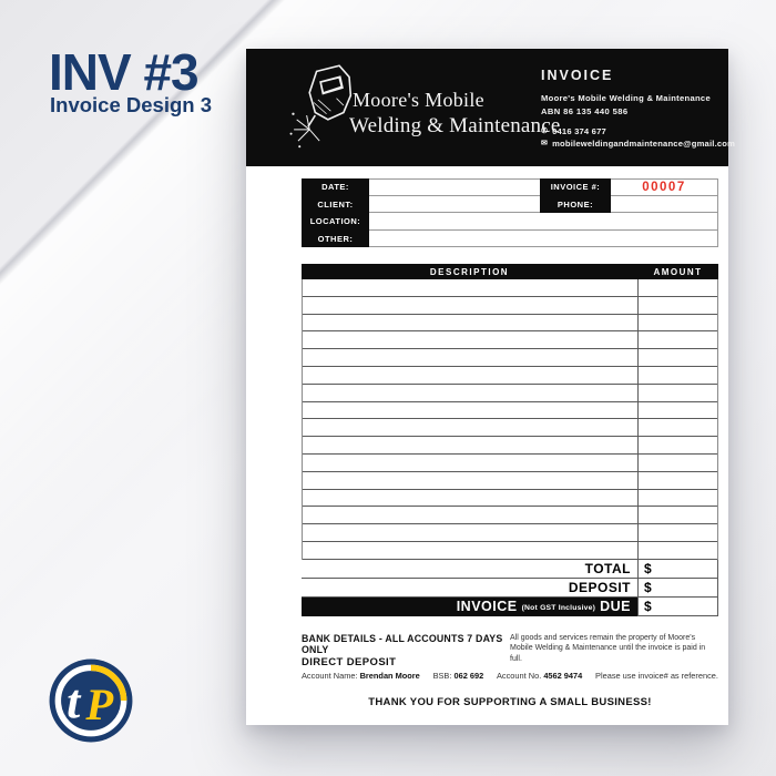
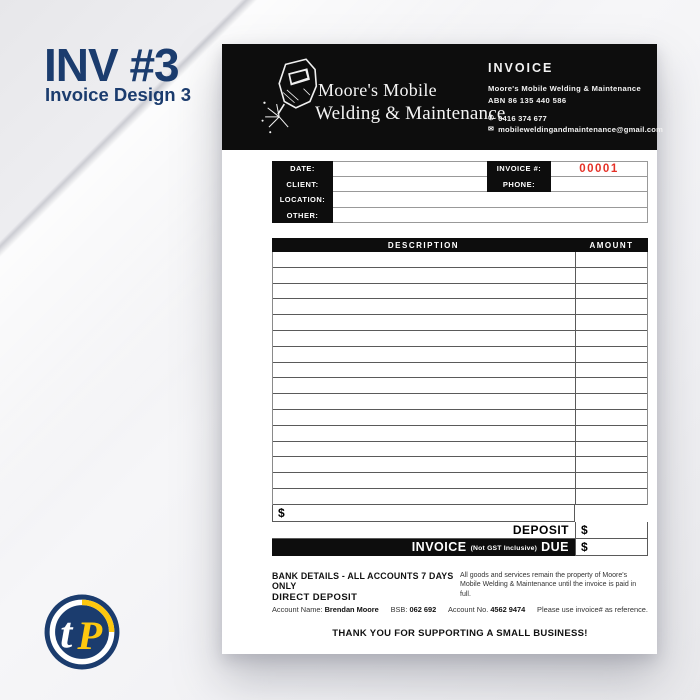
  INV #3
  Invoice Design 3
  t
  P
  Moore's Mobile
  Welding & Maintenance
  INVOICE
  Moore's Mobile Welding & Maintenance
  ABN 86 135 440 586
  0416 374 677
  mobileweldingandmaintenance@gmail.com
  DATE:
  INVOICE #:
- 00007
+ 00001
  CLIENT:
  PHONE:
  LOCATION:
  OTHER:
  DESCRIPTION
  AMOUNT
- TOTAL
  $
  DEPOSIT
  $
  INVOICE
  DUE
  $
  BANK DETAILS - ALL ACCOUNTS 7 DAYS ONLY
  DIRECT DEPOSIT
  Account Name: Brendan Moore
  BSB: 062 692
  Account No. 4562 9474
  Please use invoice# as reference.
  THANK YOU FOR SUPPORTING A SMALL BUSINESS!
